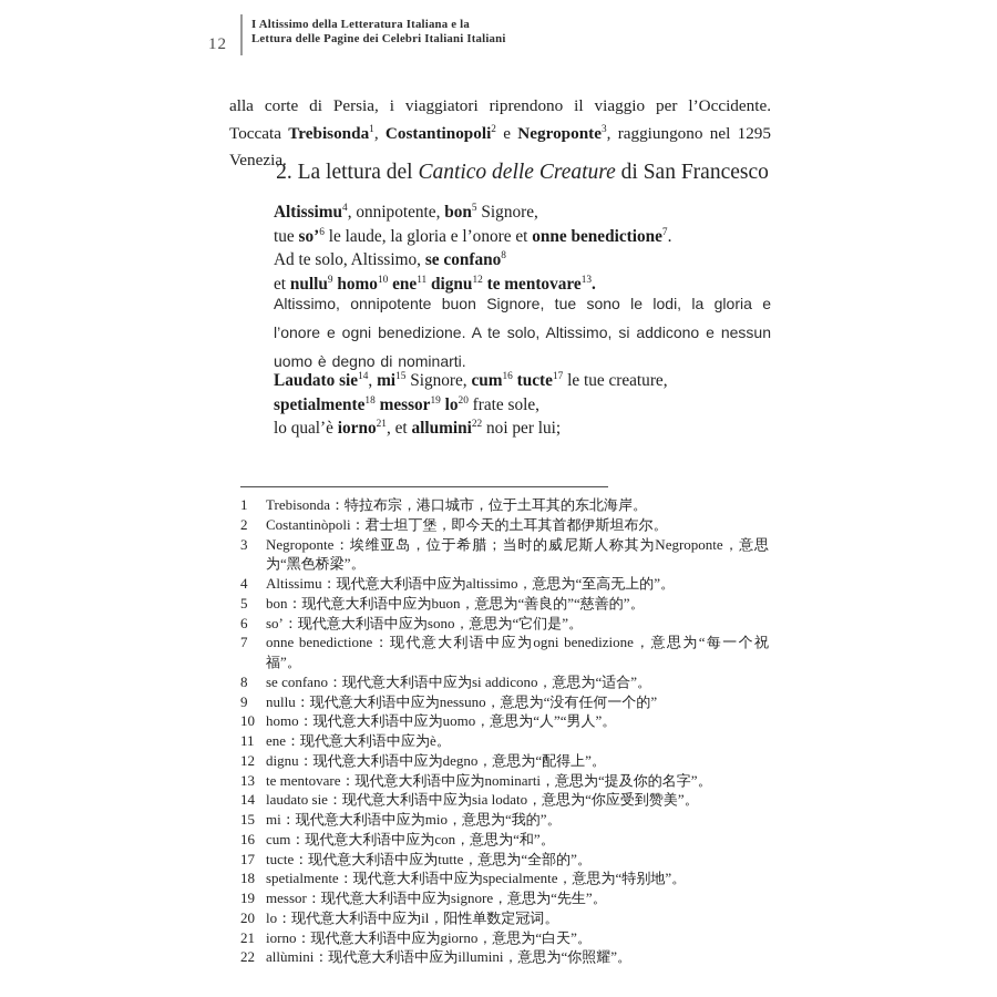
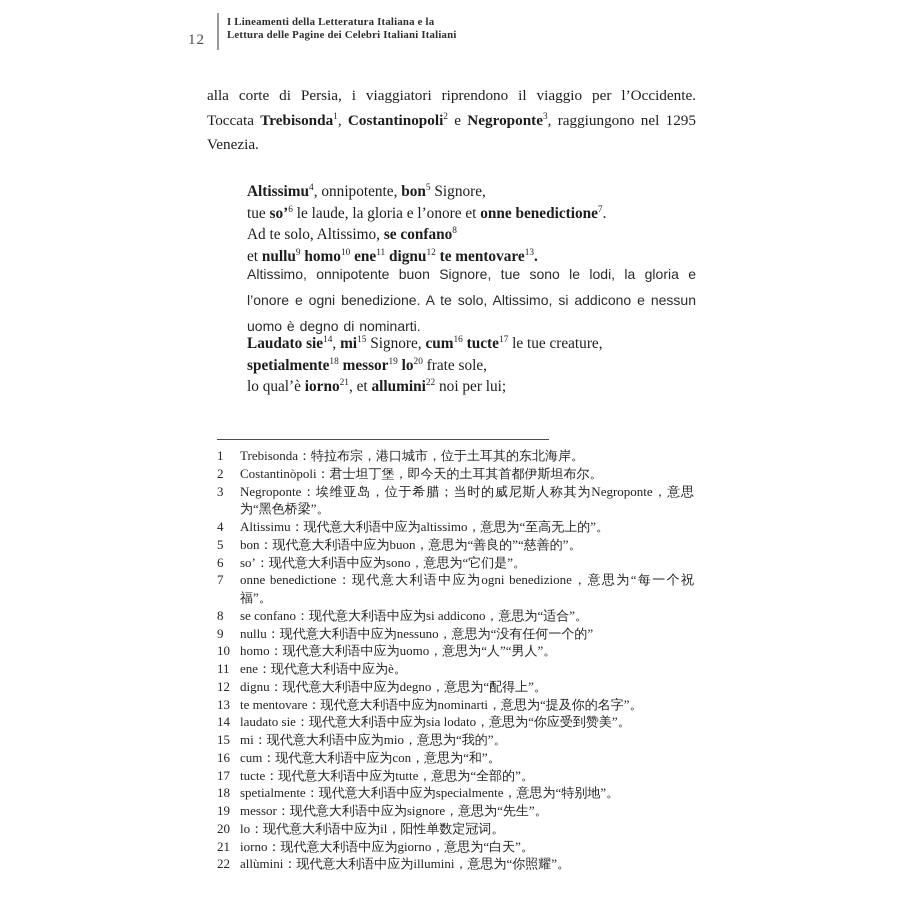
  12
- I Altissimo della Letteratura Italiana e la
+ I Lineamenti della Letteratura Italiana e la
  Lettura delle Pagine dei Celebri Italiani Italiani
  alla corte di Persia, i viaggiatori riprendono il viaggio per l’Occidente. Toccata Trebisonda1, Costantinopoli2 e Negroponte3, raggiungono nel 1295 Venezia.
- 2. La lettura del Cantico delle Creature di San Francesco
  Altissimu4, onnipotente, bon5 Signore,
  tue so’6 le laude, la gloria e l’onore et onne benedictione7.
  Ad te solo, Altissimo, se confano8
  et nullu9 homo10 ene11 dignu12 te mentovare13.
  Altissimo, onnipotente buon Signore, tue sono le lodi, la gloria e l’onore e ogni benedizione. A te solo, Altissimo, si addicono e nessun uomo è degno di nominarti.
  Laudato sie14, mi15 Signore, cum16 tucte17 le tue creature,
  spetialmente18 messor19 lo20 frate sole,
  lo qual’è iorno21, et allumini22 noi per lui;
  1
  Trebisonda：特拉布宗，港口城市，位于土耳其的东北海岸。
  2
  Costantinòpoli：君士坦丁堡，即今天的土耳其首都伊斯坦布尔。
  3
  Negroponte：埃维亚岛，位于希腊；当时的威尼斯人称其为Negroponte，意思为“黑色桥梁”。
  4
  Altissimu：现代意大利语中应为altissimo，意思为“至高无上的”。
  5
  bon：现代意大利语中应为buon，意思为“善良的”“慈善的”。
  6
  so’：现代意大利语中应为sono，意思为“它们是”。
  7
  onne benedictione：现代意大利语中应为ogni benedizione，意思为“每一个祝福”。
  8
  se confano：现代意大利语中应为si addicono，意思为“适合”。
  9
  nullu：现代意大利语中应为nessuno，意思为“没有任何一个的”
  10
  homo：现代意大利语中应为uomo，意思为“人”“男人”。
  11
  ene：现代意大利语中应为è。
  12
  dignu：现代意大利语中应为degno，意思为“配得上”。
  13
  te mentovare：现代意大利语中应为nominarti，意思为“提及你的名字”。
  14
  laudato sie：现代意大利语中应为sia lodato，意思为“你应受到赞美”。
  15
  mi：现代意大利语中应为mio，意思为“我的”。
  16
  cum：现代意大利语中应为con，意思为“和”。
  17
  tucte：现代意大利语中应为tutte，意思为“全部的”。
  18
  spetialmente：现代意大利语中应为specialmente，意思为“特别地”。
  19
  messor：现代意大利语中应为signore，意思为“先生”。
  20
  lo：现代意大利语中应为il，阳性单数定冠词。
  21
  iorno：现代意大利语中应为giorno，意思为“白天”。
  22
  allùmini：现代意大利语中应为illumini，意思为“你照耀”。
